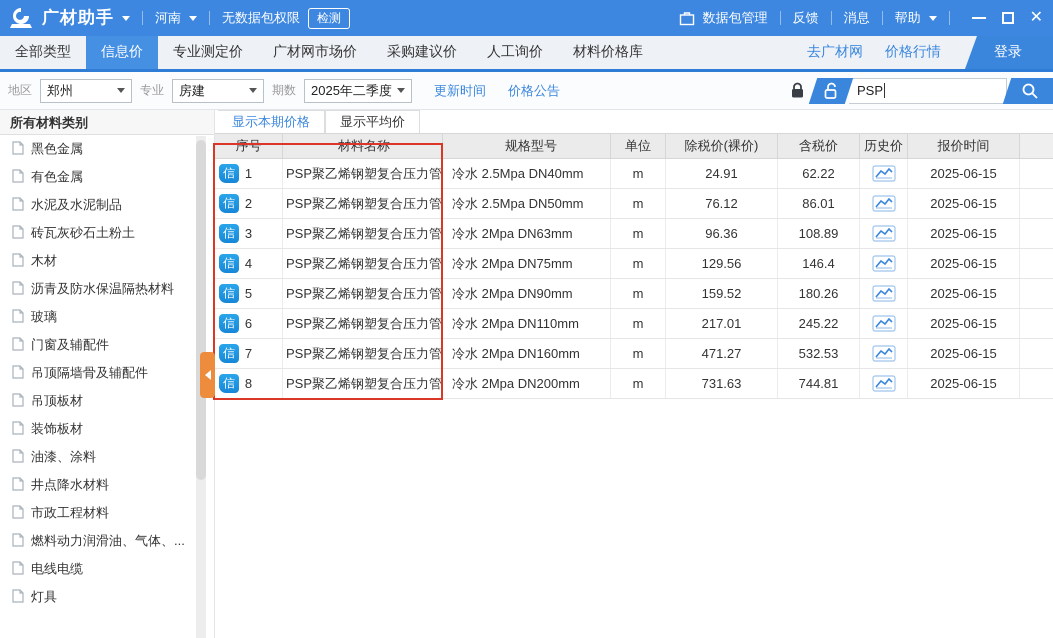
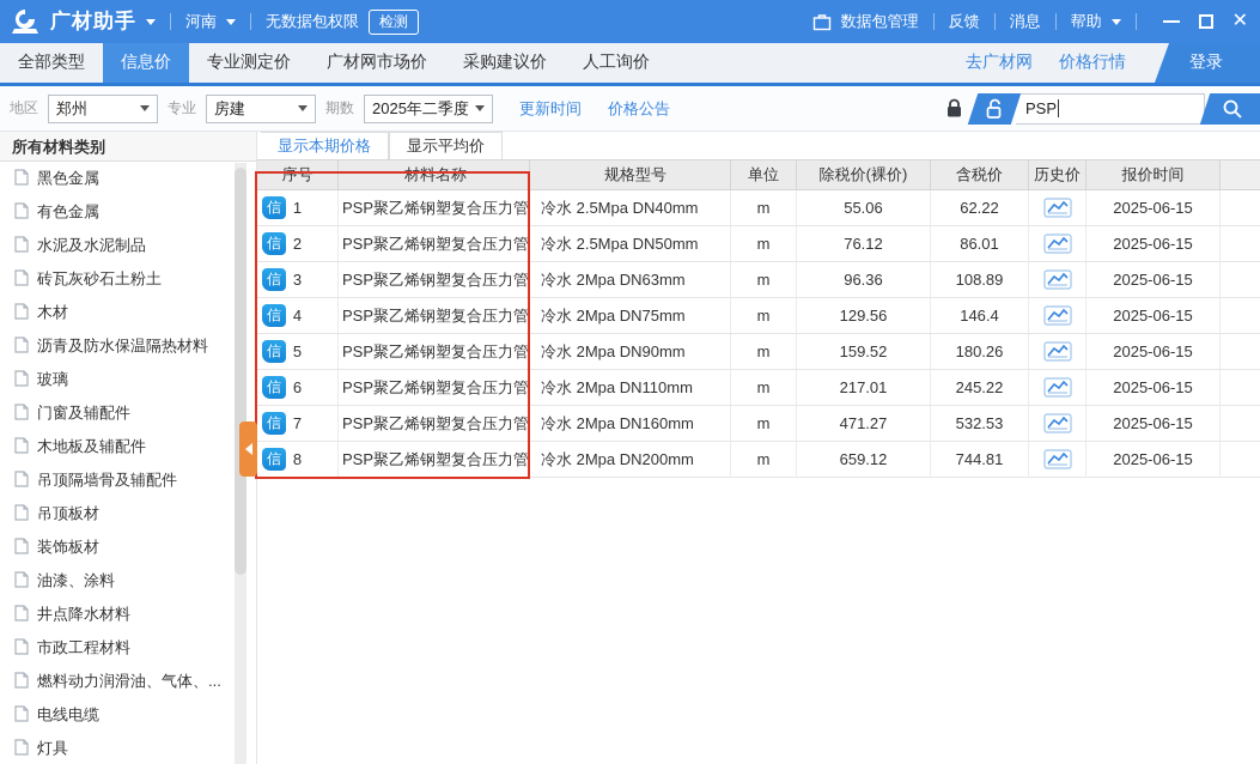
  广材助手
  河南
  无数据包权限
  检测
  数据包管理
  反馈
  消息
  帮助
  ✕
  全部类型
  信息价
  专业测定价
  广材网市场价
  采购建议价
  人工询价
- 材料价格库
  去广材网
  价格行情
  登录
  地区
  郑州
  专业
  房建
  期数
  2025年二季度
  更新时间
  价格公告
  PSP
  所有材料类别
  黑色金属
  有色金属
  水泥及水泥制品
  砖瓦灰砂石土粉土
  木材
  沥青及防水保温隔热材料
  玻璃
  门窗及辅配件
+ 木地板及辅配件
  吊顶隔墙骨及辅配件
  吊顶板材
  装饰板材
  油漆、涂料
  井点降水材料
  市政工程材料
  燃料动力润滑油、气体、...
  电线电缆
  灯具
  显示本期价格
  显示平均价
  序号
  材料名称
  规格型号
  单位
  除税价(裸价)
  含税价
  历史价
  报价时间
  信
  1
  PSP聚乙烯钢塑复合压力管
  冷水 2.5Mpa DN40mm
  m
- 24.91
+ 55.06
  62.22
  2025-06-15
  信
  2
  PSP聚乙烯钢塑复合压力管
  冷水 2.5Mpa DN50mm
  m
  76.12
  86.01
  2025-06-15
  信
  3
  PSP聚乙烯钢塑复合压力管
  冷水 2Mpa DN63mm
  m
  96.36
  108.89
  2025-06-15
  信
  4
  PSP聚乙烯钢塑复合压力管
  冷水 2Mpa DN75mm
  m
  129.56
  146.4
  2025-06-15
  信
  5
  PSP聚乙烯钢塑复合压力管
  冷水 2Mpa DN90mm
  m
  159.52
  180.26
  2025-06-15
  信
  6
  PSP聚乙烯钢塑复合压力管
  冷水 2Mpa DN110mm
  m
  217.01
  245.22
  2025-06-15
  信
  7
  PSP聚乙烯钢塑复合压力管
  冷水 2Mpa DN160mm
  m
  471.27
  532.53
  2025-06-15
  信
  8
  PSP聚乙烯钢塑复合压力管
  冷水 2Mpa DN200mm
  m
- 731.63
+ 659.12
  744.81
  2025-06-15
